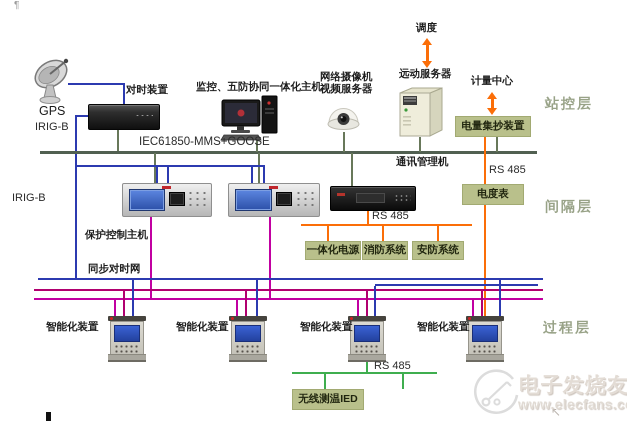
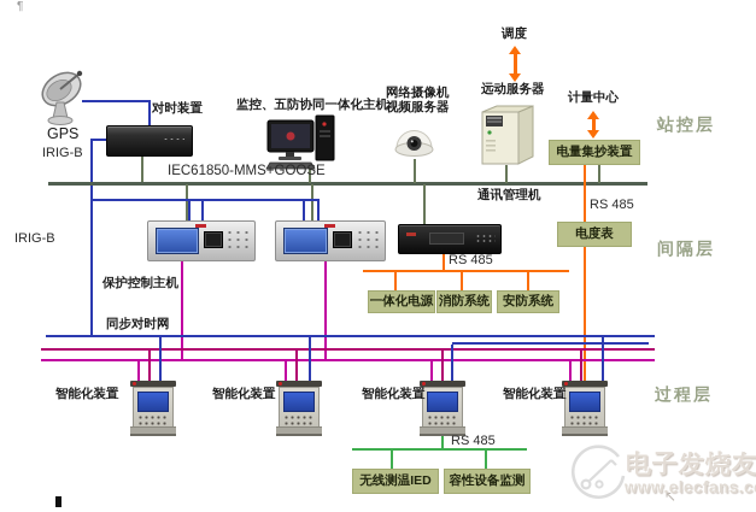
  ¶
  ↖
  电量集抄装置
  电度表
  一体化电源
  消防系统
  安防系统
  无线测温IED
+ 容性设备监测
  GPS
  IRIG-B
  对时装置
  监控、五防协同一体化主机
  网络摄像机
  视频服务器
  调度
  远动服务器
  计量中心
  IEC61850-MMS+GOOSE
  站控层
  IRIG-B
  通讯管理机
  RS 485
  保护控制主机
  RS 485
  间隔层
  同步对时网
  智能化装置
  智能化装置
  智能化装置
  智能化装置
  过程层
  RS 485
  电子发烧友
  www.elecfans.c
